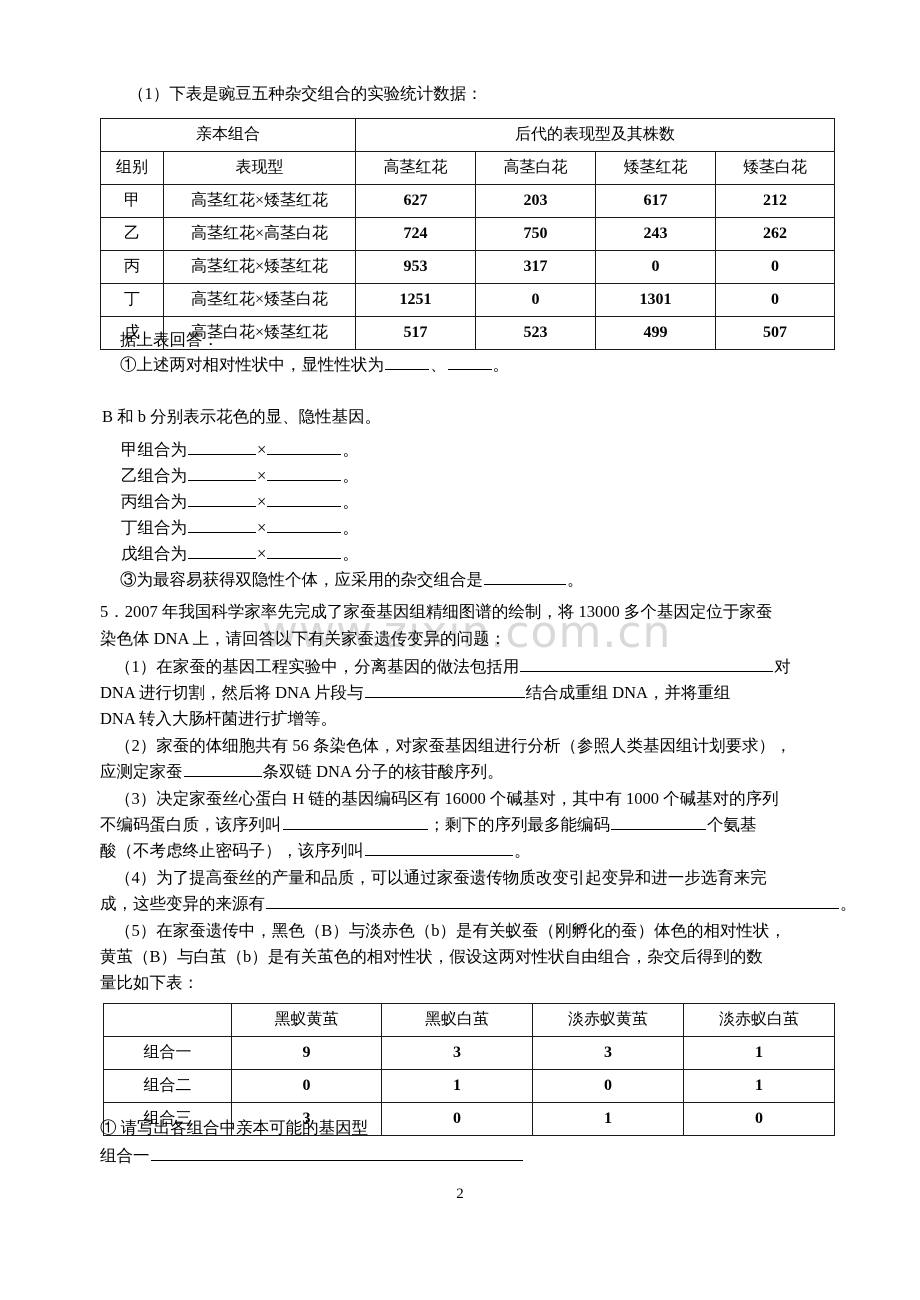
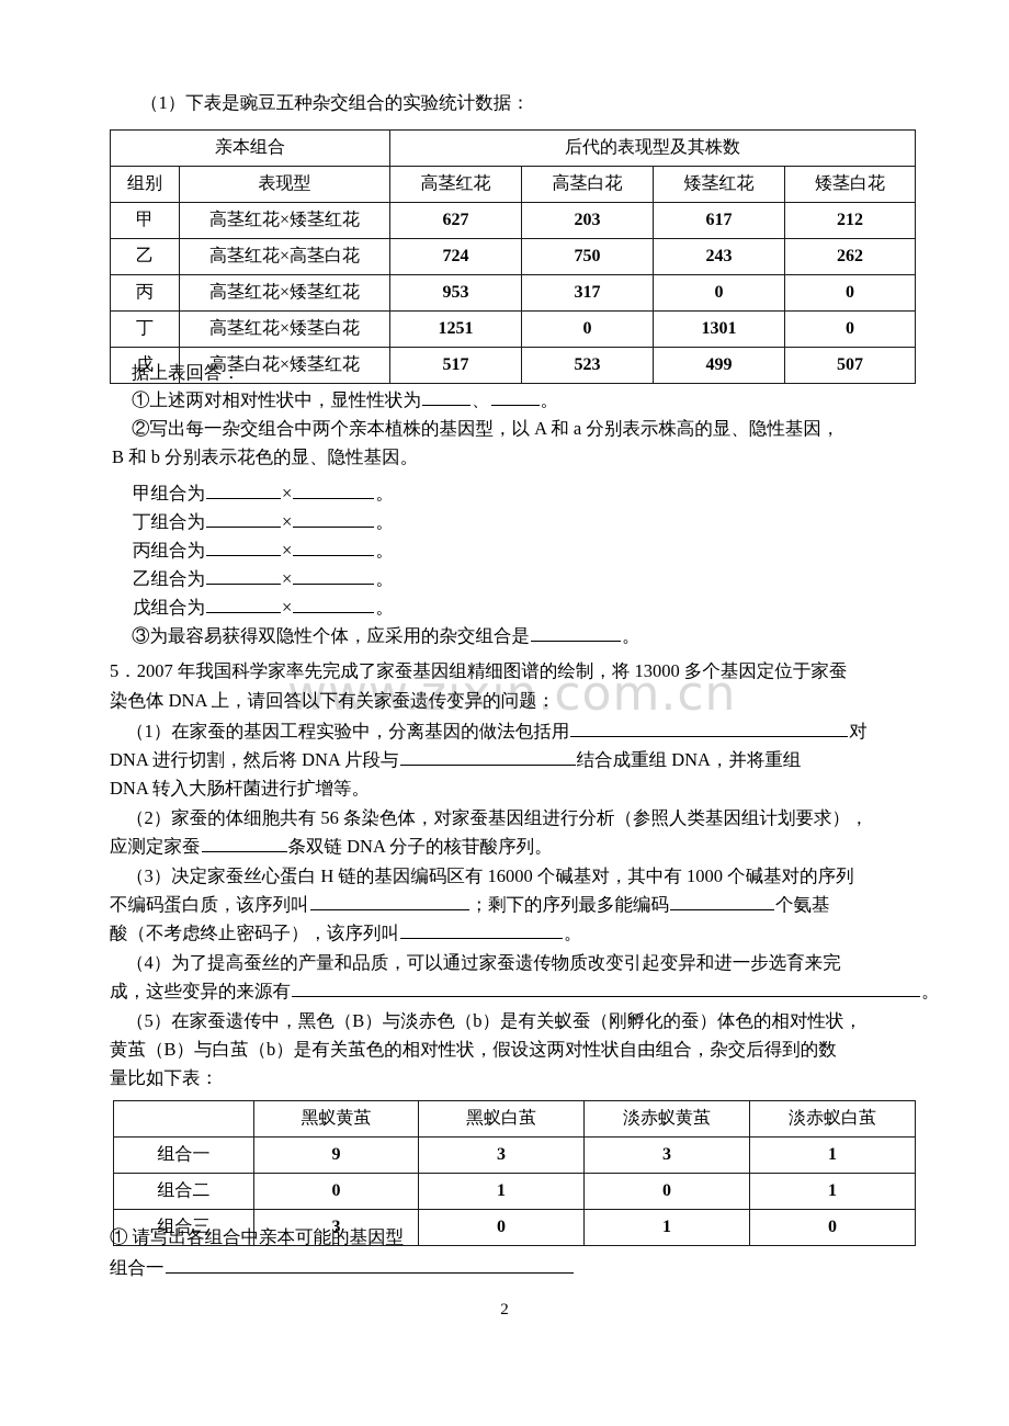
  www.zixin.com.cn
  （1）下表是豌豆五种杂交组合的实验统计数据：
  亲本组合	后代的表现型及其株数
  组别	表现型	高茎红花	高茎白花	矮茎红花	矮茎白花
  甲	高茎红花×矮茎红花	627	203	617	212
  乙	高茎红花×高茎白花	724	750	243	262
  丙	高茎红花×矮茎红花	953	317	0	0
  丁	高茎红花×矮茎白花	1251	0	1301	0
  戊	高茎白花×矮茎红花	517	523	499	507
  据上表回答：
  ①上述两对相对性状中，显性性状为 、 。
+ ②写出每一杂交组合中两个亲本植株的基因型，以 A 和 a 分别表示株高的显、隐性基因，
  B 和 b 分别表示花色的显、隐性基因。
  甲组合为 × 。
- 乙组合为 × 。
+ 丁组合为 × 。
  丙组合为 × 。
- 丁组合为 × 。
+ 乙组合为 × 。
  戊组合为 × 。
  ③为最容易获得双隐性个体，应采用的杂交组合是 。
  5．2007 年我国科学家率先完成了家蚕基因组精细图谱的绘制，将 13000 多个基因定位于家蚕
  染色体 DNA 上，请回答以下有关家蚕遗传变异的问题：
  （1）在家蚕的基因工程实验中，分离基因的做法包括用 对
  DNA 进行切割，然后将 DNA 片段与 结合成重组 DNA，并将重组
  DNA 转入大肠杆菌进行扩增等。
  （2）家蚕的体细胞共有 56 条染色体，对家蚕基因组进行分析（参照人类基因组计划要求），
  应测定家蚕 条双链 DNA 分子的核苷酸序列。
  （3）决定家蚕丝心蛋白 H 链的基因编码区有 16000 个碱基对，其中有 1000 个碱基对的序列
  不编码蛋白质，该序列叫 ；剩下的序列最多能编码 个氨基
  酸（不考虑终止密码子），该序列叫 。
  （4）为了提高蚕丝的产量和品质，可以通过家蚕遗传物质改变引起变异和进一步选育来完
  成，这些变异的来源有 。
  （5）在家蚕遗传中，黑色（B）与淡赤色（b）是有关蚁蚕（刚孵化的蚕）体色的相对性状，
  黄茧（B）与白茧（b）是有关茧色的相对性状，假设这两对性状自由组合，杂交后得到的数
  量比如下表：
  	黑蚁黄茧	黑蚁白茧	淡赤蚁黄茧	淡赤蚁白茧
  组合一	9	3	3	1
  组合二	0	1	0	1
  组合三	3	0	1	0
  ① 请写出各组合中亲本可能的基因型
  组合一
  2
